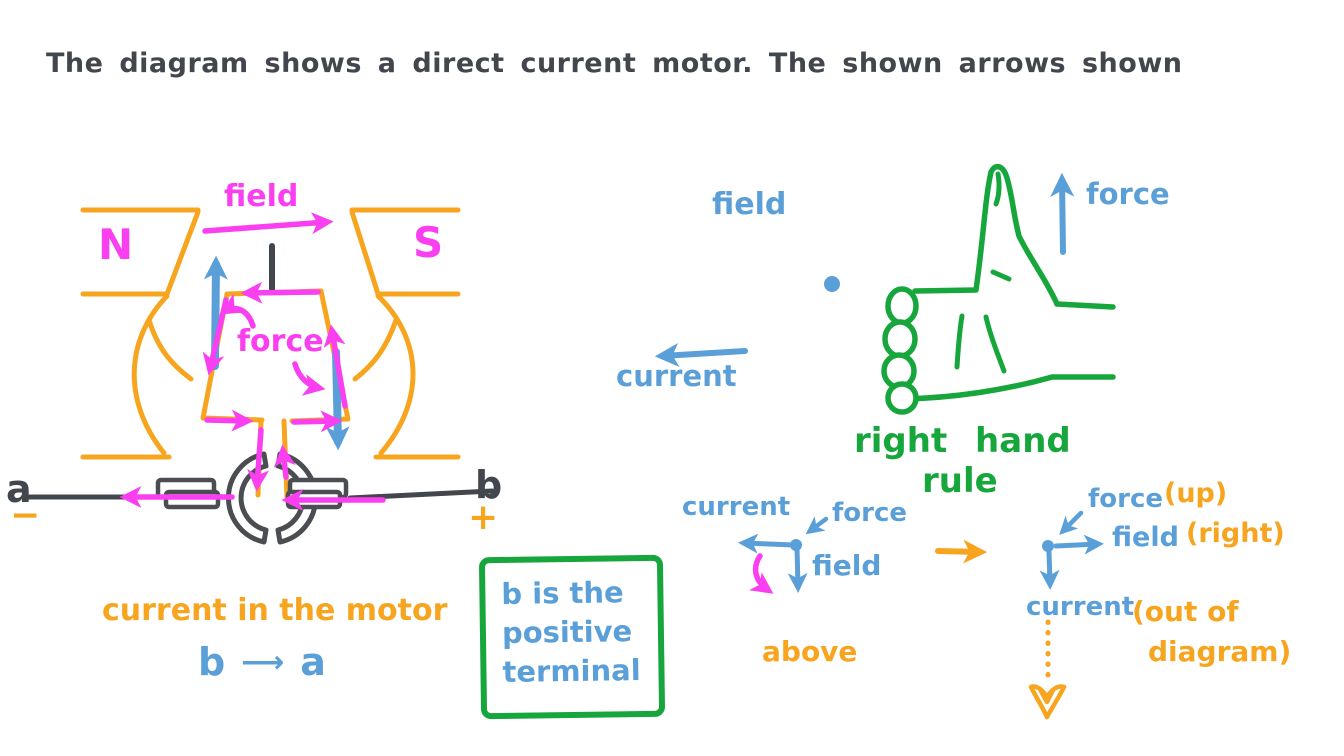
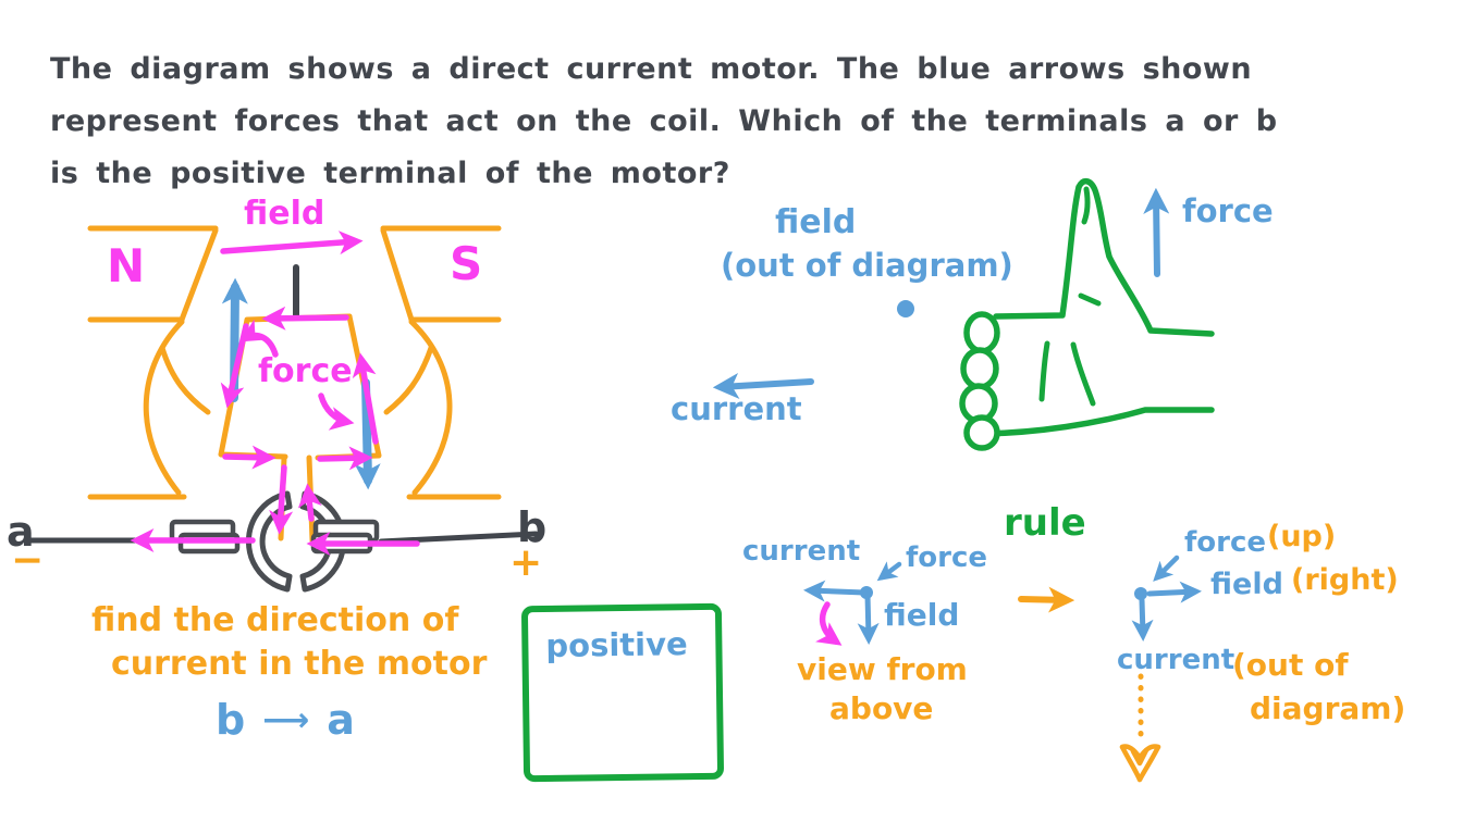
- The diagram shows a direct current motor. The shown arrows shown
+ The diagram shows a direct current motor. The blue arrows shown
+ represent forces that act on the coil. Which of the terminals a or b
+ is the positive terminal of the motor?
  field
  N
  S
  force
  a
  −
  b
  +
+ find the direction of
  current in the motor
  b
  ⟶
  a
- b is the
  positive
- terminal
  field
+ (out of diagram)
  current
  force
- right hand
  rule
  current
  force
  field
+ view from
  above
  force
  (up)
  field
  (right)
  current
  (out of
  diagram)
